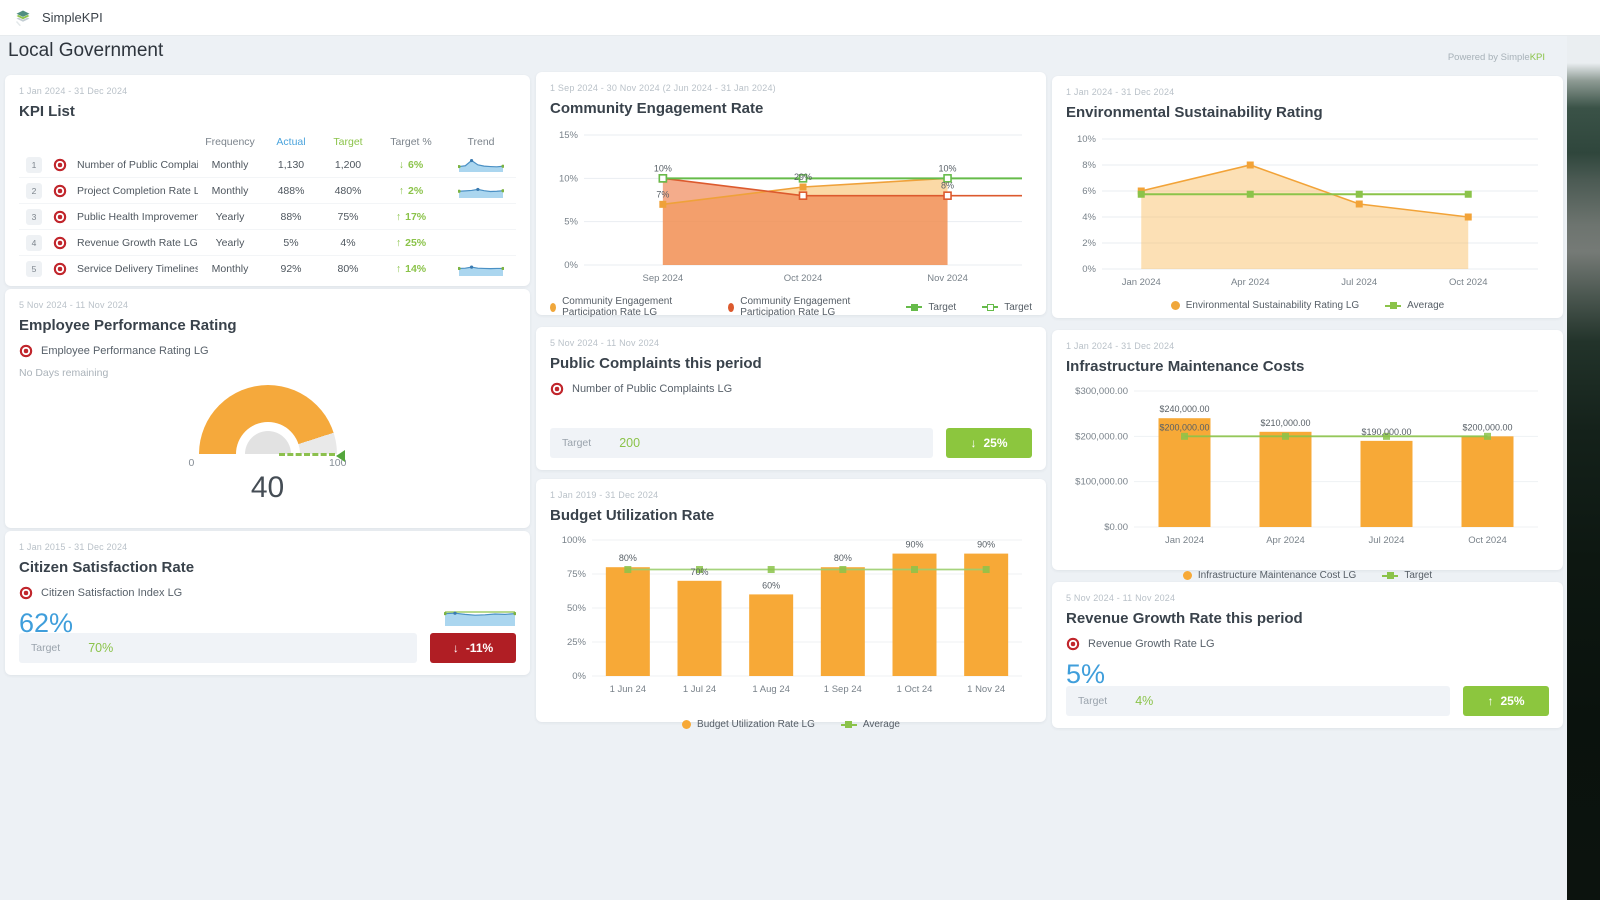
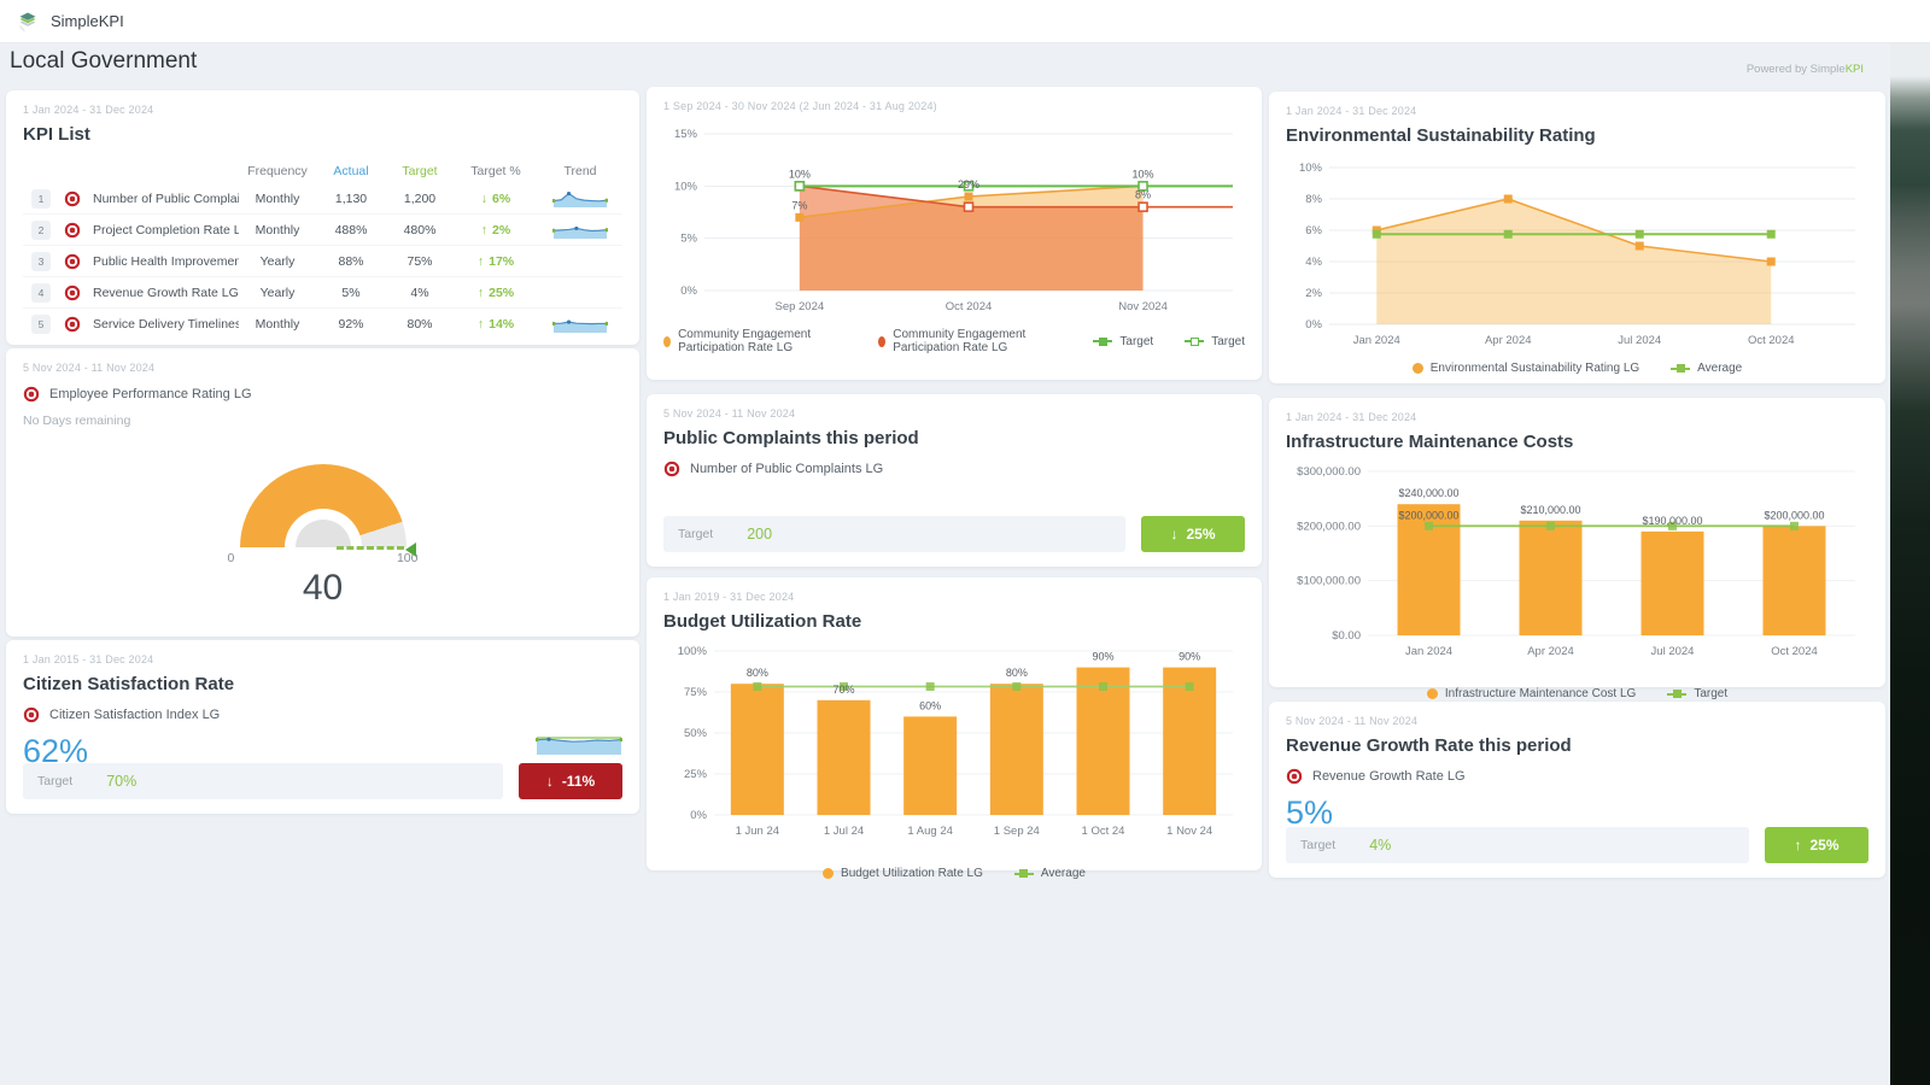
  SimpleKPI
  Local Government
  Powered by SimpleKPI
  1 Jan 2024 - 31 Dec 2024
  KPI List
  Frequency
  Actual
  Target
  Target %
  Trend
  1
  Number of Public Complai
  Monthly
  1,130
  1,200
  ↓
  6%
  2
  Project Completion Rate L
  Monthly
  488%
  480%
  ↑
  2%
  3
  Public Health Improvemen
  Yearly
  88%
  75%
  ↑
  17%
  4
  Revenue Growth Rate LG
  Yearly
  5%
  4%
  ↑
  25%
  5
  Service Delivery Timelines
  Monthly
  92%
  80%
  ↑
  14%
  5 Nov 2024 - 11 Nov 2024
- Employee Performance Rating
  Employee Performance Rating LG
  No Days remaining
  0
  100
  40
  1 Jan 2015 - 31 Dec 2024
  Citizen Satisfaction Rate
  Citizen Satisfaction Index LG
  62%
  Target
  70%
  ↓
  -11%
- 1 Sep 2024 - 30 Nov 2024 (2 Jun 2024 - 31 Jan 2024)
+ 1 Sep 2024 - 30 Nov 2024 (2 Jun 2024 - 31 Aug 2024)
- Community Engagement Rate
  0%
  5%
  10%
  15%
  10%
  7%
  29%
  10%
  8%
  Sep 2024
  Oct 2024
  Nov 2024
  Community Engagement Participation Rate LG
  Community Engagement Participation Rate LG
  Target
  Target
  5 Nov 2024 - 11 Nov 2024
  Public Complaints this period
  Number of Public Complaints LG
  Target
  200
  ↓
  25%
  1 Jan 2019 - 31 Dec 2024
  Budget Utilization Rate
  0%
  25%
  50%
  75%
  100%
  80%
  70%
  60%
  80%
  90%
  90%
  1 Jun 24
  1 Jul 24
  1 Aug 24
  1 Sep 24
  1 Oct 24
  1 Nov 24
  Budget Utilization Rate LG
  Average
  1 Jan 2024 - 31 Dec 2024
  Environmental Sustainability Rating
  0%
  2%
  4%
  6%
  8%
  10%
  Jan 2024
  Apr 2024
  Jul 2024
  Oct 2024
  Environmental Sustainability Rating LG
  Average
  1 Jan 2024 - 31 Dec 2024
  Infrastructure Maintenance Costs
  $0.00
  $100,000.00
  $200,000.00
  $300,000.00
  $200,000.00
  $240,000.00
  $210,000.00
  $190,000.00
  $200,000.00
  Jan 2024
  Apr 2024
  Jul 2024
  Oct 2024
  Infrastructure Maintenance Cost LG
  Target
  5 Nov 2024 - 11 Nov 2024
  Revenue Growth Rate this period
  Revenue Growth Rate LG
  5%
  Target
  4%
  ↑
  25%
